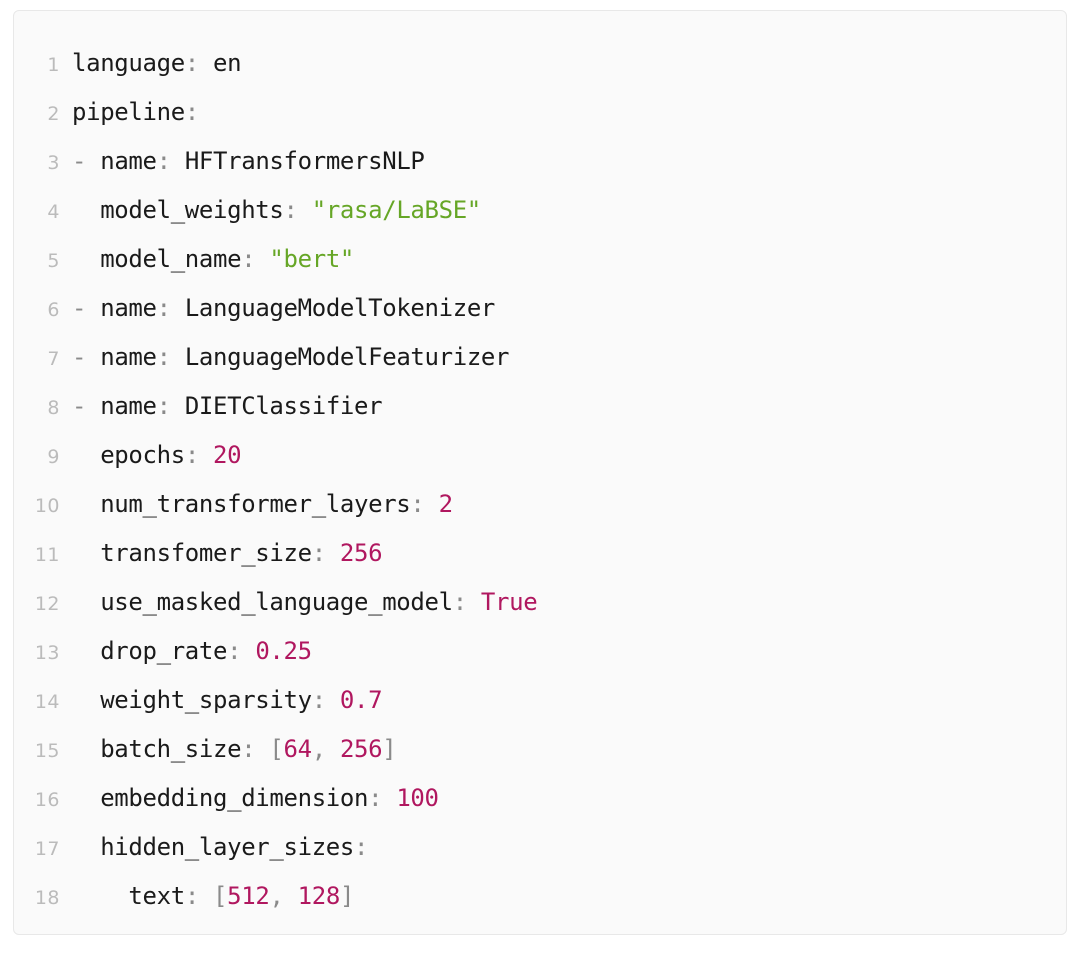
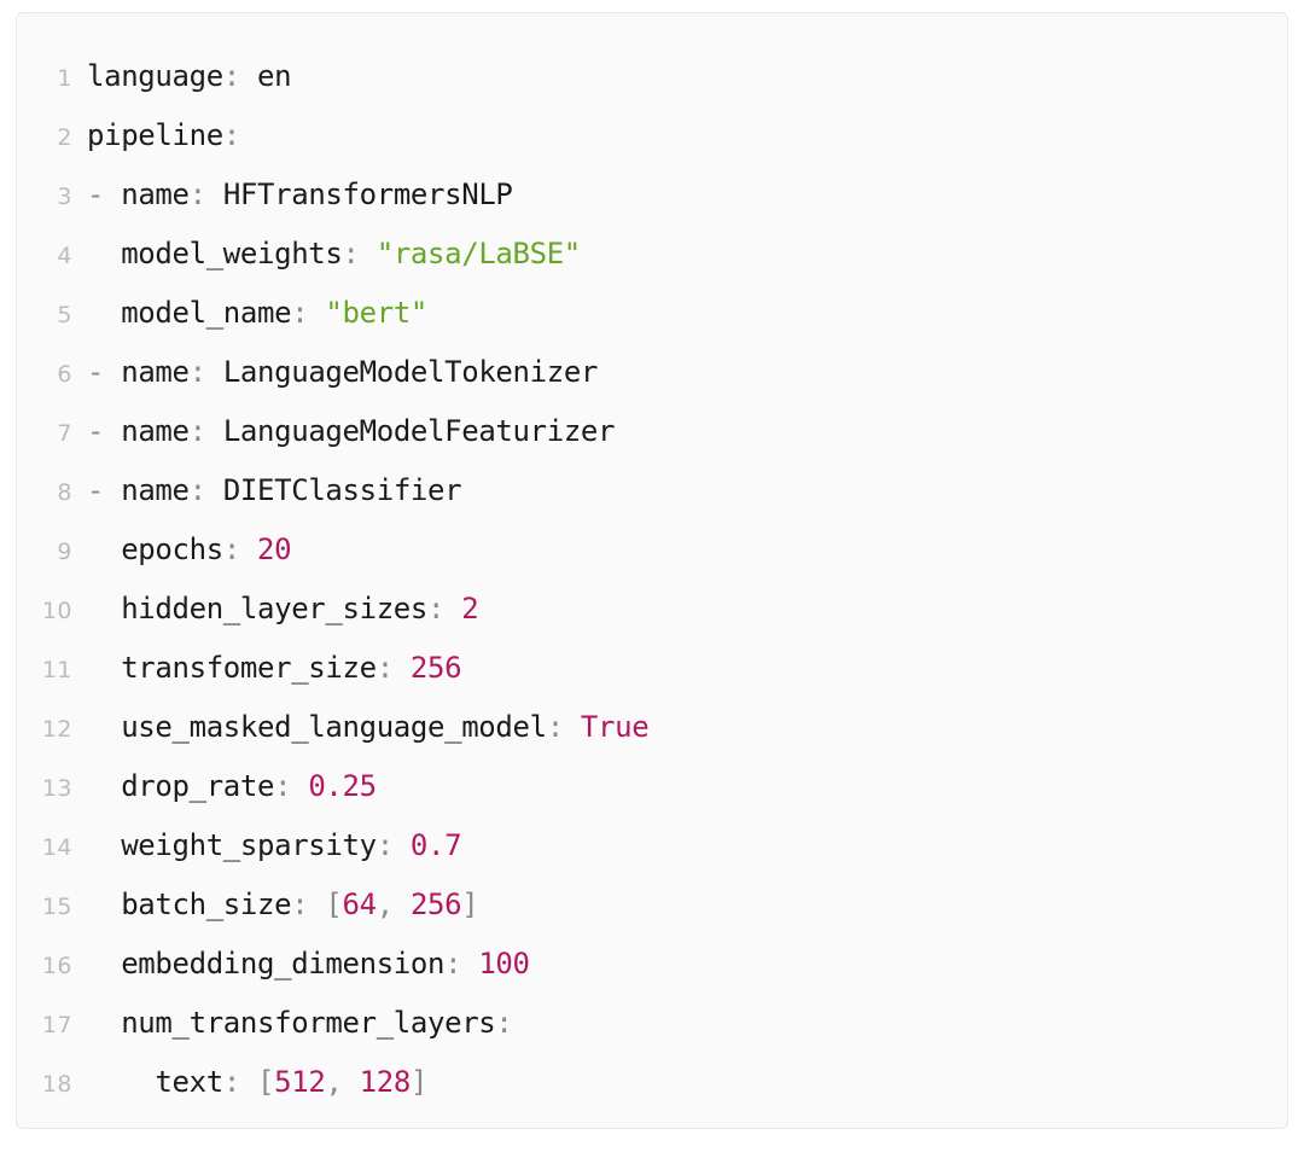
  1
  language: en
  2
  pipeline:
  3
  - name: HFTransformersNLP
  4
  model_weights: "rasa/LaBSE"
  5
  model_name: "bert"
  6
  - name: LanguageModelTokenizer
  7
  - name: LanguageModelFeaturizer
  8
  - name: DIETClassifier
  9
  epochs: 20
  10
- num_transformer_layers: 2
+ hidden_layer_sizes: 2
  11
  transfomer_size: 256
  12
  use_masked_language_model: True
  13
  drop_rate: 0.25
  14
  weight_sparsity: 0.7
  15
  batch_size: [64, 256]
  16
  embedding_dimension: 100
  17
- hidden_layer_sizes:
+ num_transformer_layers:
  18
  text: [512, 128]
